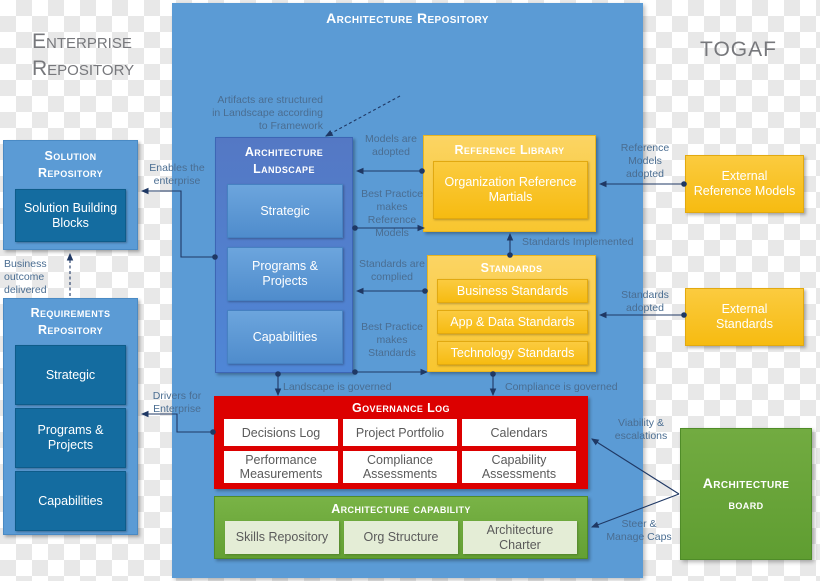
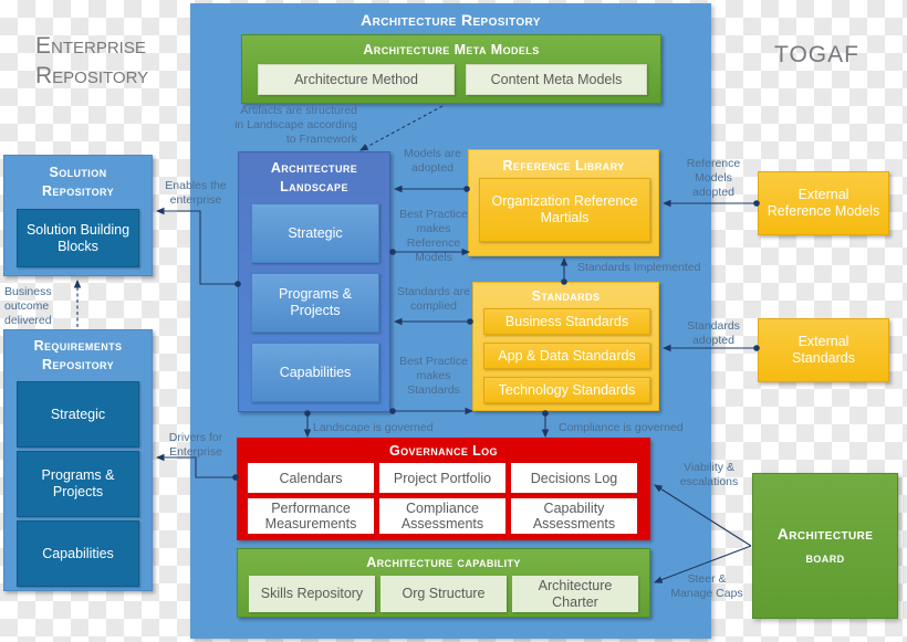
  Enterprise
  Repository
  TOGAF
  Architecture Repository
+ Architecture Meta Models
+ Architecture Method
+ Content Meta Models
  Architecture
  Landscape
  Strategic
  Programs &
  Projects
  Capabilities
  Reference Library
  Organization Reference
  Martials
  Standards
  Business Standards
  App & Data Standards
  Technology Standards
  Governance Log
- Decisions Log
+ Calendars
  Project Portfolio
- Calendars
+ Decisions Log
  Performance
  Measurements
  Compliance
  Assessments
  Capability
  Assessments
  Architecture capability
  Skills Repository
  Org Structure
  Architecture
  Charter
  Solution
  Repository
  Solution Building
  Blocks
  Requirements
  Repository
  Strategic
  Programs &
  Projects
  Capabilities
  External
  Reference Models
  External
  Standards
  Architecture
  board
  Artifacts are structured
  in Landscape according
  to Framework
  Enables the
  enterprise
  Business
  outcome
  delivered
  Models are
  adopted
  Best Practice
  makes
  Reference
  Models
  Standards are
  complied
  Best Practice
  makes
  Standards
  Reference
  Models
  adopted
  Standards Implemented
  Standards
  adopted
  Landscape is governed
  Compliance is governed
  Drivers for
  Enterprise
  Viability &
  escalations
  Steer &
  Manage Caps
